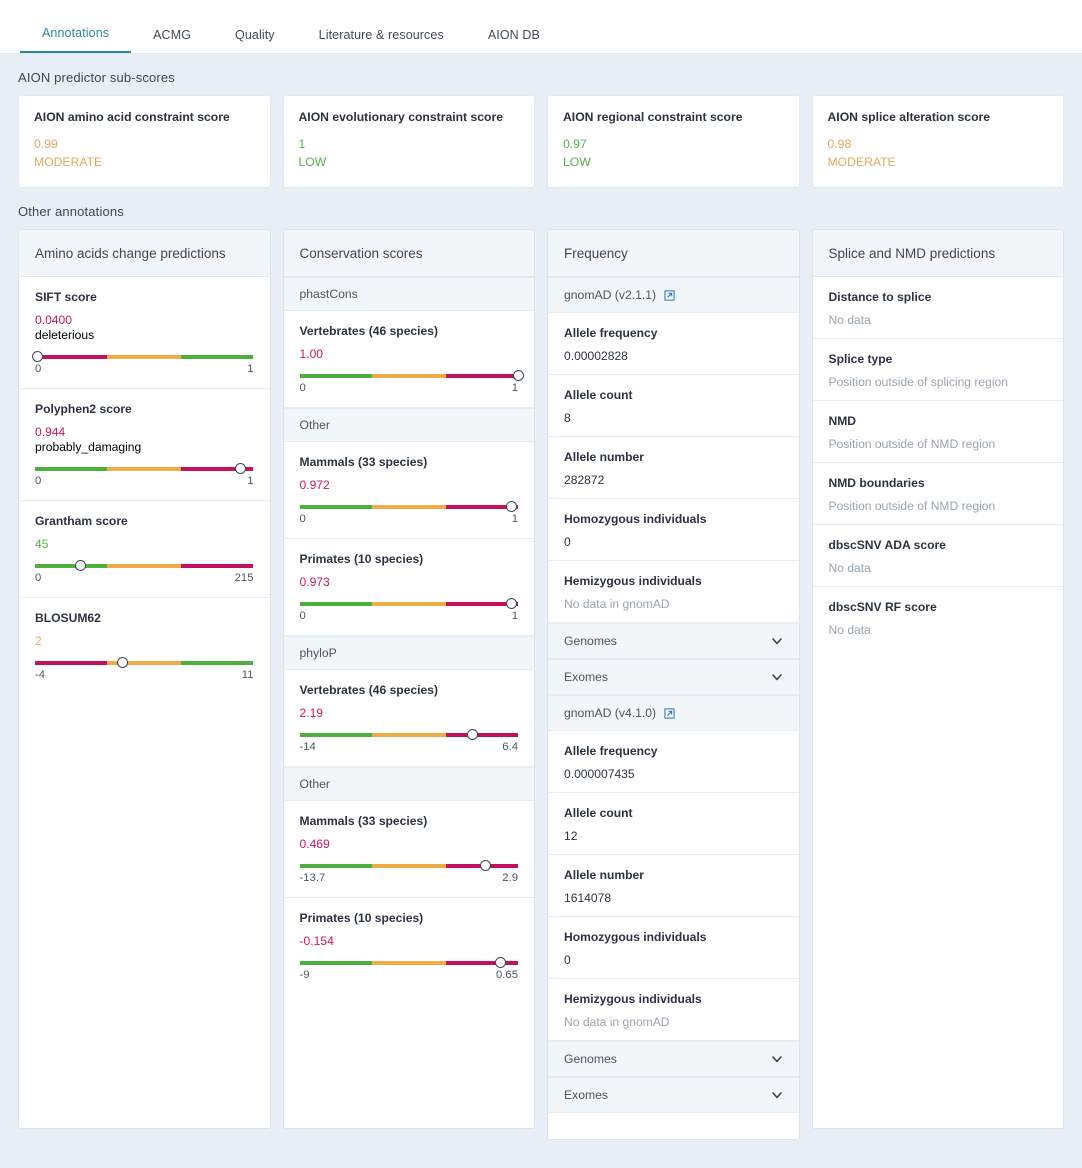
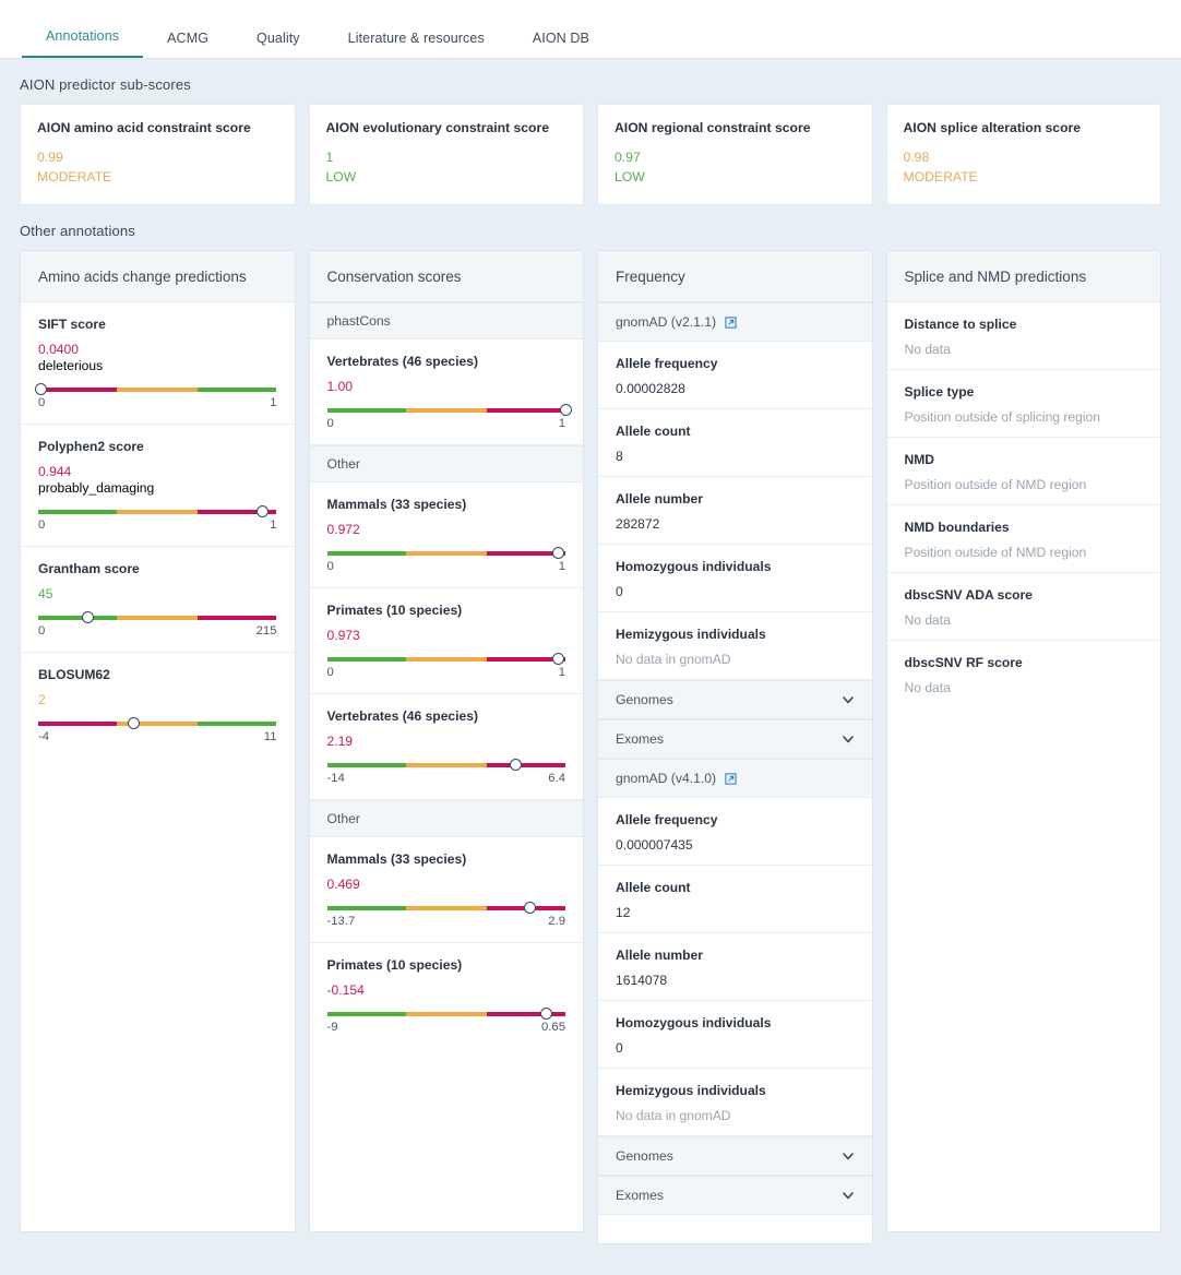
  Annotations
  ACMG
  Quality
  Literature & resources
  AION DB
  AION predictor sub-scores
  AION amino acid constraint score
  0.99
  MODERATE
  AION evolutionary constraint score
  1
  LOW
  AION regional constraint score
  0.97
  LOW
  AION splice alteration score
  0.98
  MODERATE
  Other annotations
  Amino acids change predictions
  SIFT score
  0.0400
  deleterious
  0
  1
  Polyphen2 score
  0.944
  probably_damaging
  0
  1
  Grantham score
  45
  0
  215
  BLOSUM62
  2
  -4
  11
  Conservation scores
  phastCons
  Vertebrates (46 species)
  1.00
  0
  1
  Other
  Mammals (33 species)
  0.972
  0
  1
  Primates (10 species)
  0.973
  0
  1
- phyloP
  Vertebrates (46 species)
  2.19
  -14
  6.4
  Other
  Mammals (33 species)
  0.469
  -13.7
  2.9
  Primates (10 species)
  -0.154
  -9
  0.65
  Frequency
  gnomAD (v2.1.1)
  Allele frequency
  0.00002828
  Allele count
  8
  Allele number
  282872
  Homozygous individuals
  0
  Hemizygous individuals
  No data in gnomAD
  Genomes
  Exomes
  gnomAD (v4.1.0)
  Allele frequency
  0.000007435
  Allele count
  12
  Allele number
  1614078
  Homozygous individuals
  0
  Hemizygous individuals
  No data in gnomAD
  Genomes
  Exomes
  Splice and NMD predictions
  Distance to splice
  No data
  Splice type
  Position outside of splicing region
  NMD
  Position outside of NMD region
  NMD boundaries
  Position outside of NMD region
  dbscSNV ADA score
  No data
  dbscSNV RF score
  No data
